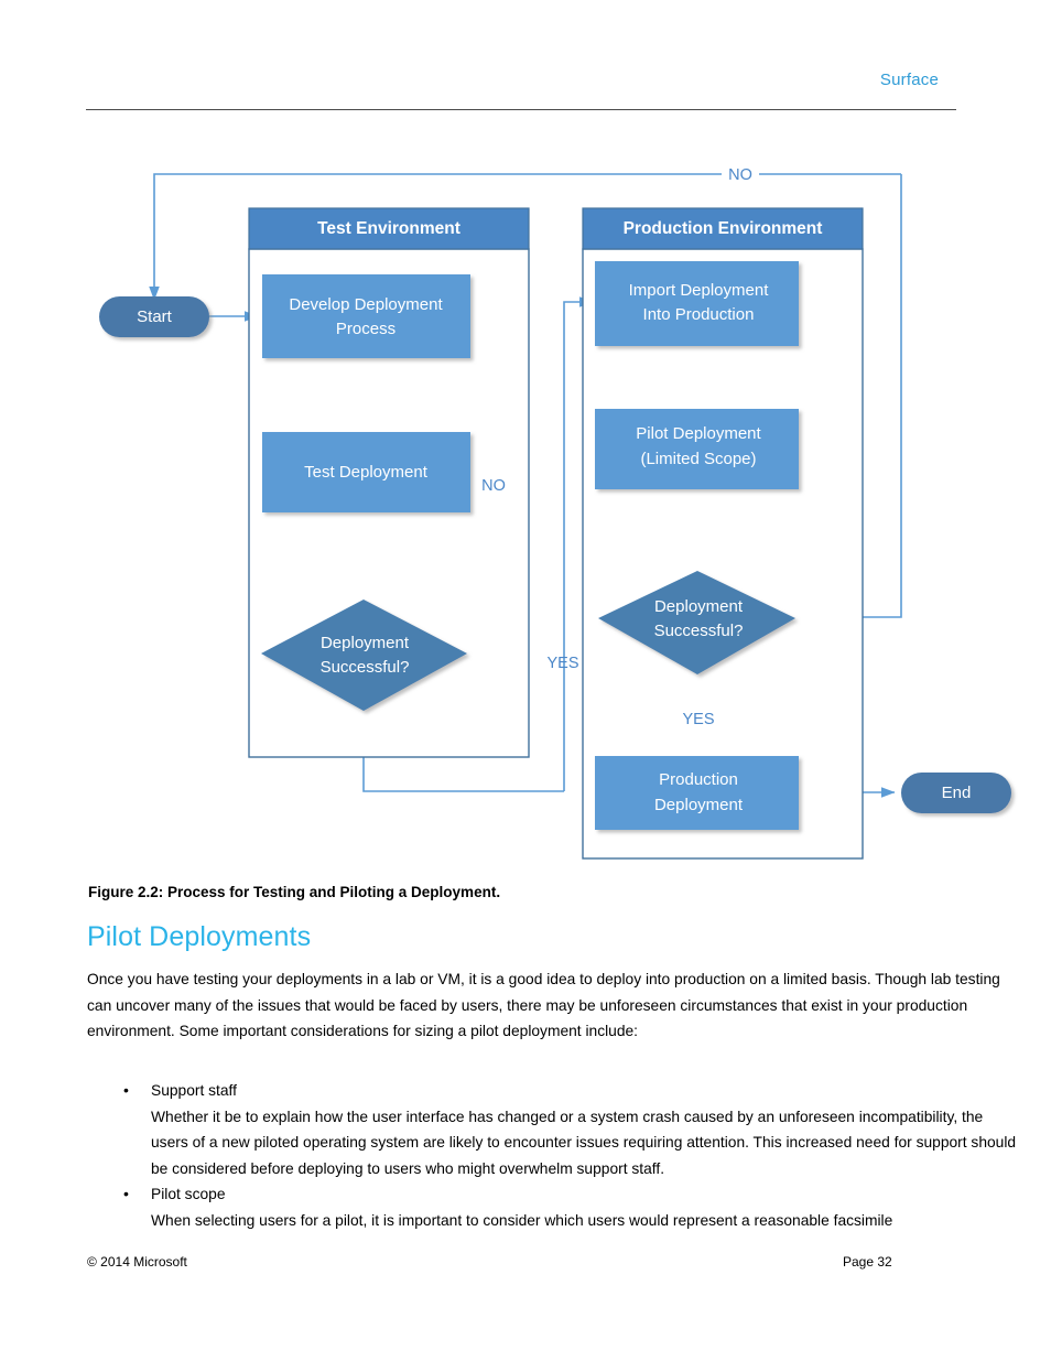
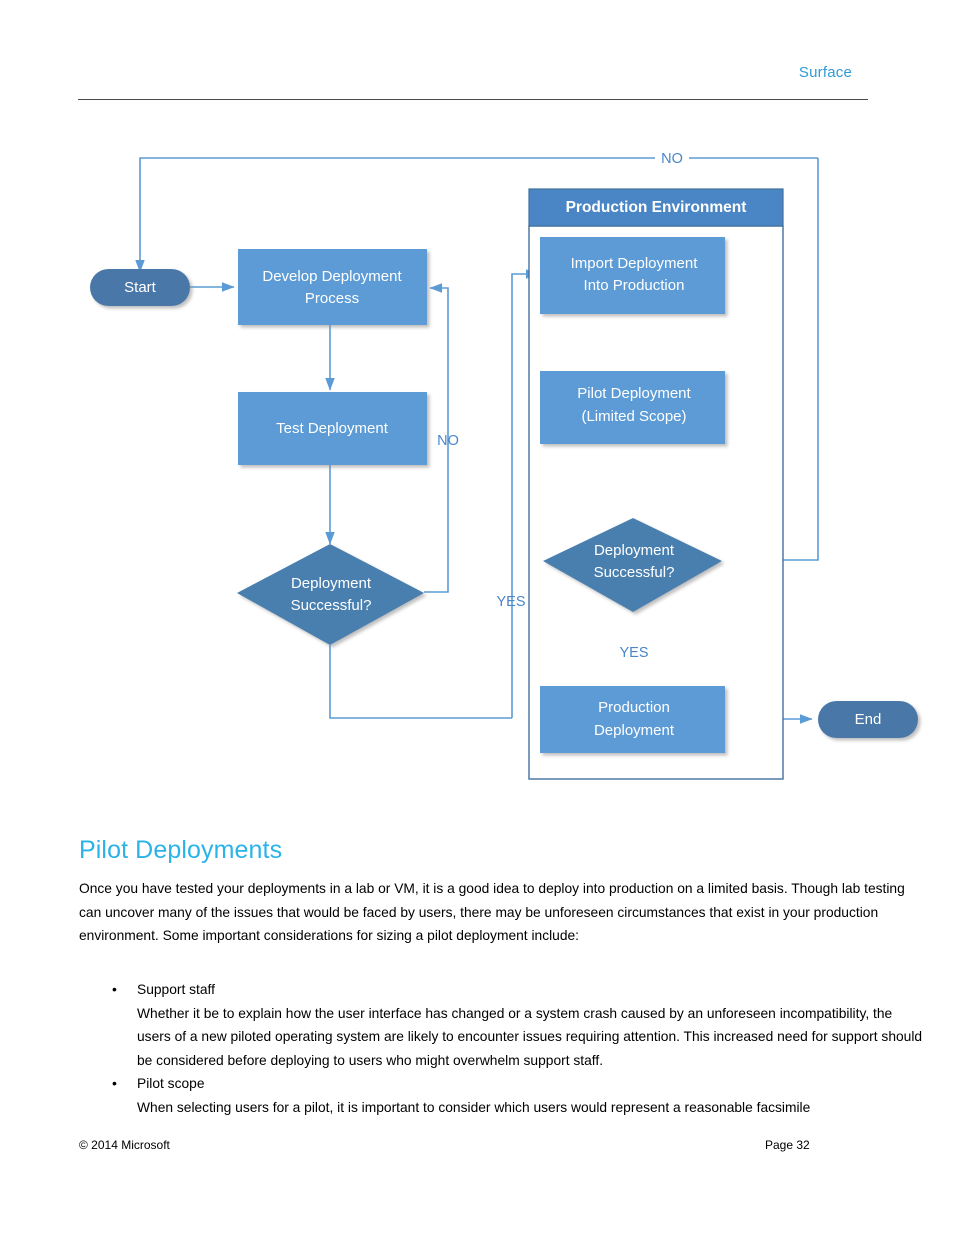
  Surface
- Test Environment
  Production Environment
  Start
  Develop Deployment
  Process
  Test Deployment
  Deployment
  Successful?
  Import Deployment
  Into Production
  Pilot Deployment
  (Limited Scope)
  Deployment
  Successful?
  Production
  Deployment
  End
  NO
  NO
  YES
  YES
- Figure 2.2: Process for Testing and Piloting a Deployment.
  Pilot Deployments
- Once you have testing your deployments in a lab or VM, it is a good idea to deploy into production on a limited basis. Though lab testing can uncover many of the issues that would be faced by users, there may be unforeseen circumstances that exist in your production environment. Some important considerations for sizing a pilot deployment include:
+ Once you have tested your deployments in a lab or VM, it is a good idea to deploy into production on a limited basis. Though lab testing can uncover many of the issues that would be faced by users, there may be unforeseen circumstances that exist in your production environment. Some important considerations for sizing a pilot deployment include:
  •
  Support staff
  Whether it be to explain how the user interface has changed or a system crash caused by an unforeseen incompatibility, the users of a new piloted operating system are likely to encounter issues requiring attention. This increased need for support should be considered before deploying to users who might overwhelm support staff.
  •
  Pilot scope
  When selecting users for a pilot, it is important to consider which users would represent a reasonable facsimile
  © 2014 Microsoft
  Page 32
